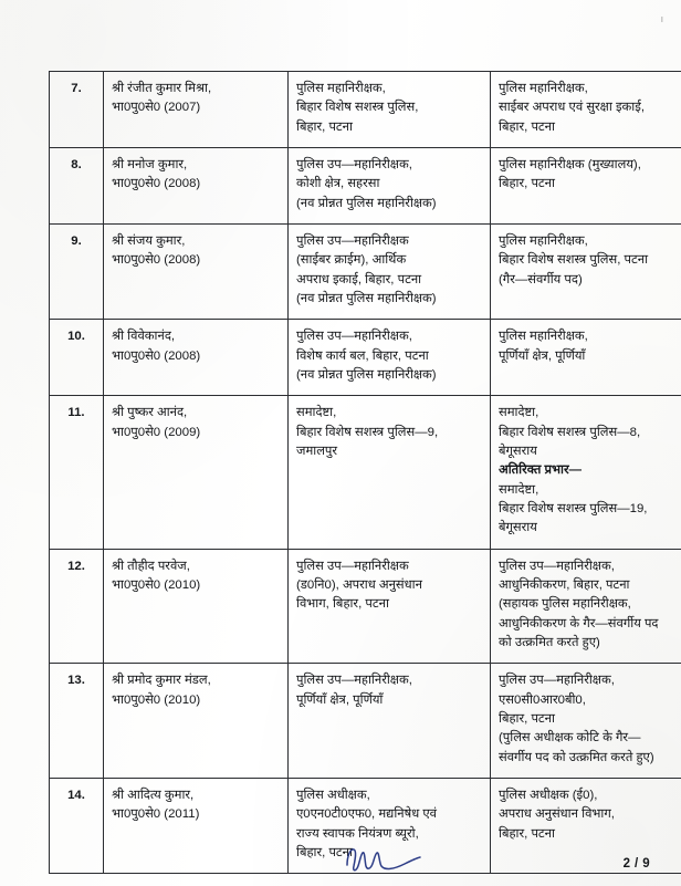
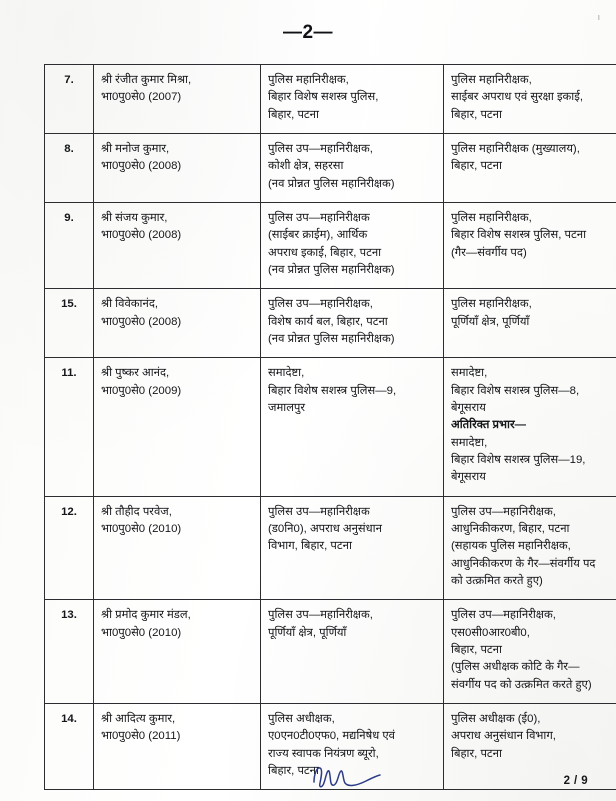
  ।
+ —2—
  7.	श्री रंजीत कुमार मिश्रा,भा0पु0से0 (2007)	पुलिस महानिरीक्षक,बिहार विशेष सशस्त्र पुलिस,बिहार, पटना	पुलिस महानिरीक्षक,साईबर अपराध एवं सुरक्षा इकाई,बिहार, पटना
  8.	श्री मनोज कुमार,भा0पु0से0 (2008)	पुलिस उप—महानिरीक्षक,कोशी क्षेत्र, सहरसा(नव प्रोन्नत पुलिस महानिरीक्षक)	पुलिस महानिरीक्षक (मुख्यालय),बिहार, पटना
  9.	श्री संजय कुमार,भा0पु0से0 (2008)	पुलिस उप—महानिरीक्षक(साईबर क्राईम), आर्थिकअपराध इकाई, बिहार, पटना(नव प्रोन्नत पुलिस महानिरीक्षक)	पुलिस महानिरीक्षक,बिहार विशेष सशस्त्र पुलिस, पटना(गैर—संवर्गीय पद)
- 10.	श्री विवेकानंद,भा0पु0से0 (2008)	पुलिस उप—महानिरीक्षक,विशेष कार्य बल, बिहार, पटना(नव प्रोन्नत पुलिस महानिरीक्षक)	पुलिस महानिरीक्षक,पूर्णियाँ क्षेत्र, पूर्णियाँ
+ 15.	श्री विवेकानंद,भा0पु0से0 (2008)	पुलिस उप—महानिरीक्षक,विशेष कार्य बल, बिहार, पटना(नव प्रोन्नत पुलिस महानिरीक्षक)	पुलिस महानिरीक्षक,पूर्णियाँ क्षेत्र, पूर्णियाँ
  11.	श्री पुष्कर आनंद,भा0पु0से0 (2009)	समादेष्टा,बिहार विशेष सशस्त्र पुलिस—9,जमालपुर	समादेष्टा,बिहार विशेष सशस्त्र पुलिस—8,बेगूसरायअतिरिक्त प्रभार—समादेष्टा,बिहार विशेष सशस्त्र पुलिस—19,बेगूसराय
  12.	श्री तौहीद परवेज,भा0पु0से0 (2010)	पुलिस उप—महानिरीक्षक(ड0नि0), अपराध अनुसंधानविभाग, बिहार, पटना	पुलिस उप—महानिरीक्षक,आधुनिकीकरण, बिहार, पटना(सहायक पुलिस महानिरीक्षक,आधुनिकीकरण के गैर—संवर्गीय पदको उत्क्रमित करते हुए)
  13.	श्री प्रमोद कुमार मंडल,भा0पु0से0 (2010)	पुलिस उप—महानिरीक्षक,पूर्णियाँ क्षेत्र, पूर्णियाँ	पुलिस उप—महानिरीक्षक,एस0सी0आर0बी0,बिहार, पटना(पुलिस अधीक्षक कोटि के गैर—संवर्गीय पद को उत्क्रमित करते हुए)
  14.	श्री आदित्य कुमार,भा0पु0से0 (2011)	पुलिस अधीक्षक,ए0एन0टी0एफ0, मद्यनिषेध एवंराज्य स्वापक नियंत्रण ब्यूरो,बिहार, पटना	पुलिस अधीक्षक (ई0),अपराध अनुसंधान विभाग,बिहार, पटना
  2 / 9
